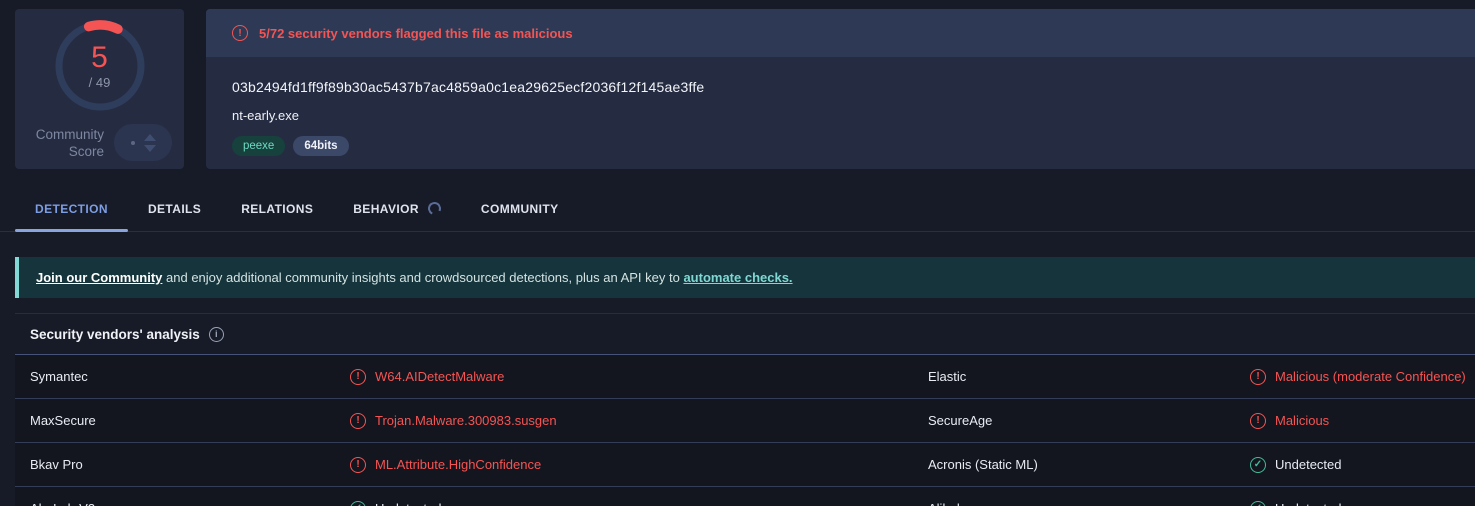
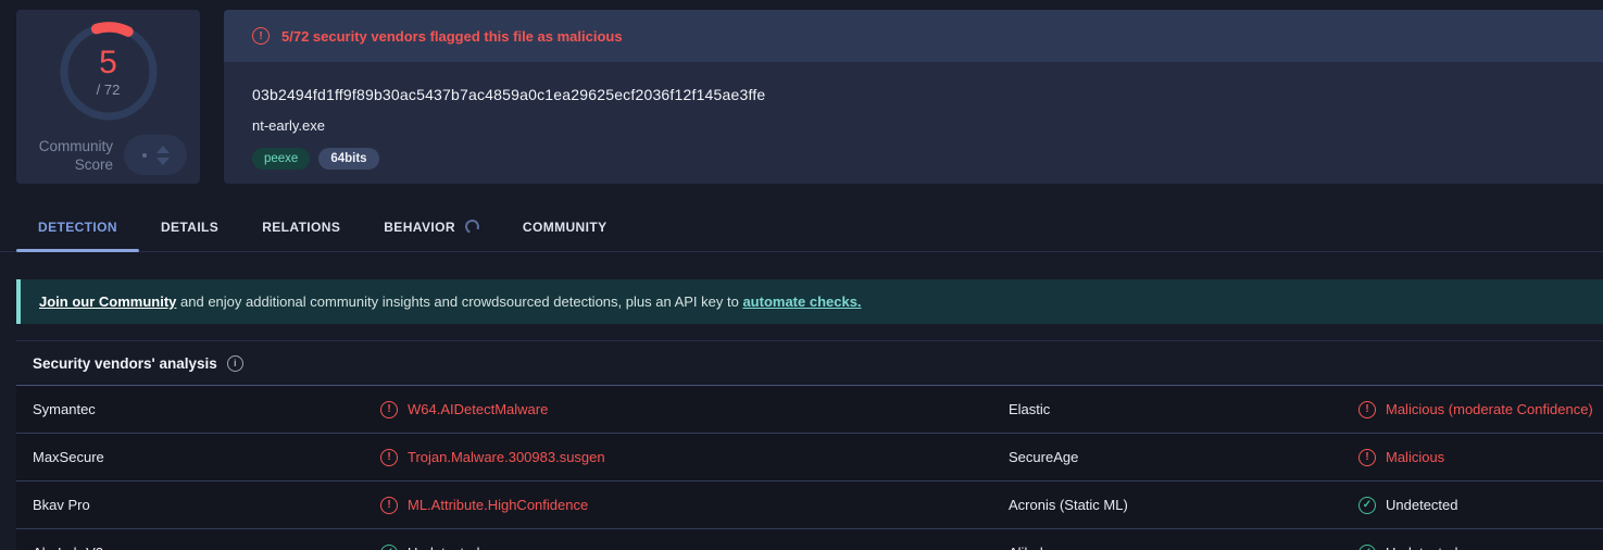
  5
- / 49
+ / 72
  Community
  Score
  !
  5/72 security vendors flagged this file as malicious
  03b2494fd1ff9f89b30ac5437b7ac4859a0c1ea29625ecf2036f12f145ae3ffe
  nt-early.exe
  peexe
  64bits
  DETECTION
  DETAILS
  RELATIONS
  BEHAVIOR
  COMMUNITY
  Join our Community
  and enjoy additional community insights and crowdsourced detections, plus an API key to
  automate checks.
  Security vendors' analysis
  i
  Symantec
  !
  W64.AIDetectMalware
  Elastic
  !
  Malicious (moderate Confidence)
  MaxSecure
  !
  Trojan.Malware.300983.susgen
  SecureAge
  !
  Malicious
  Bkav Pro
  !
  ML.Attribute.HighConfidence
  Acronis (Static ML)
  ✓
  Undetected
